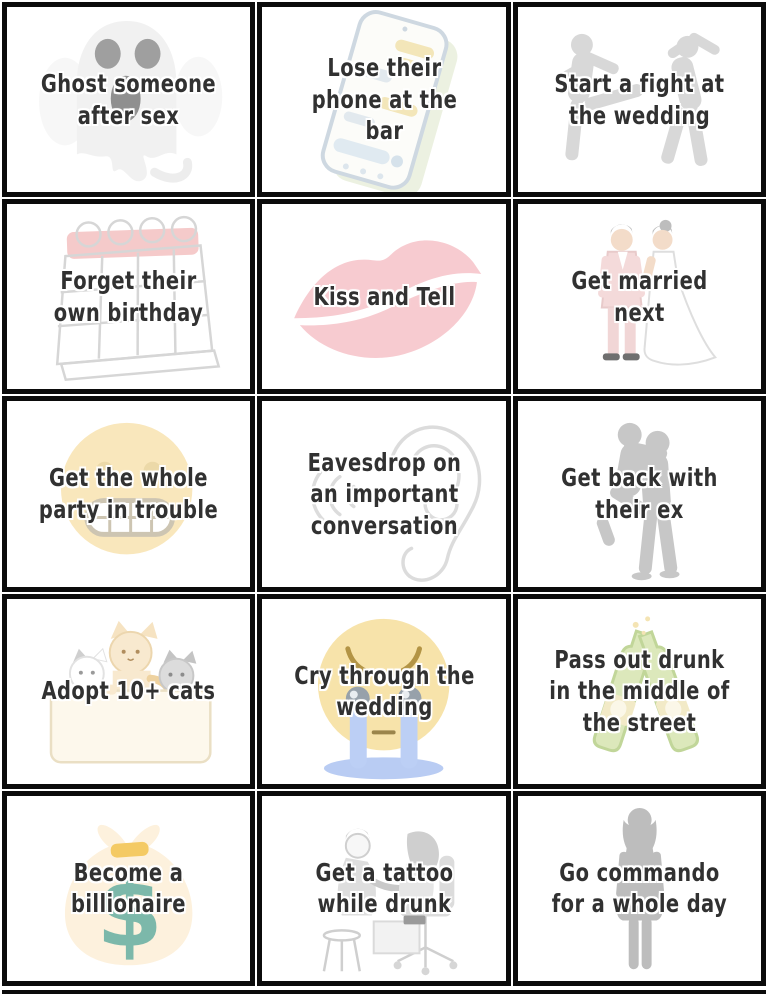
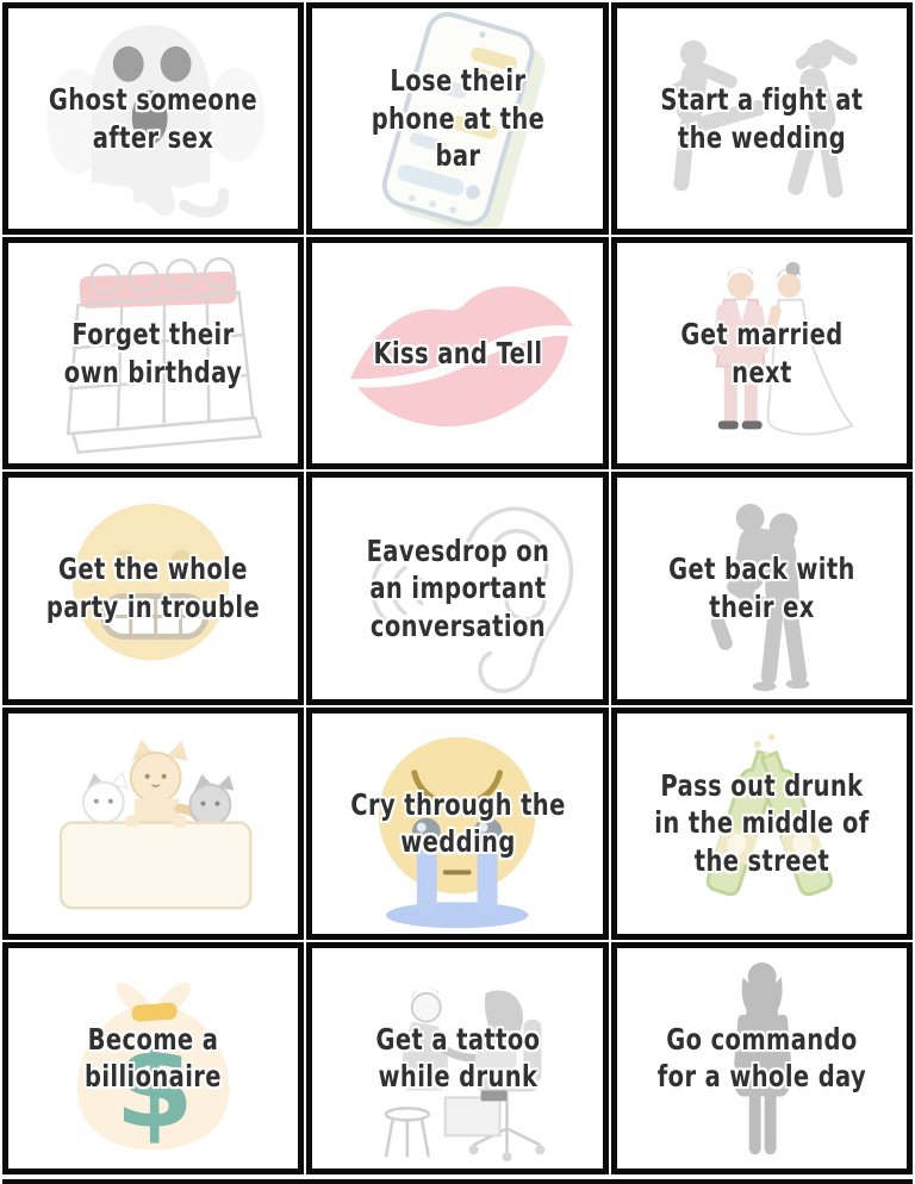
  Ghost someone
  after sex
  Lose their
  phone at the
  bar
  Start a fight at
  the wedding
  Forget their
  own birthday
  Kiss and Tell
  Get married
  next
  Get the whole
  party in trouble
  Eavesdrop on
  an important
  conversation
  Get back with
  their ex
- Adopt 10+ cats
  Cry through the
  wedding
  Pass out drunk
  in the middle of
  the street
  $
  Become a
  billionaire
  Get a tattoo
  while drunk
  Go commando
  for a whole day
